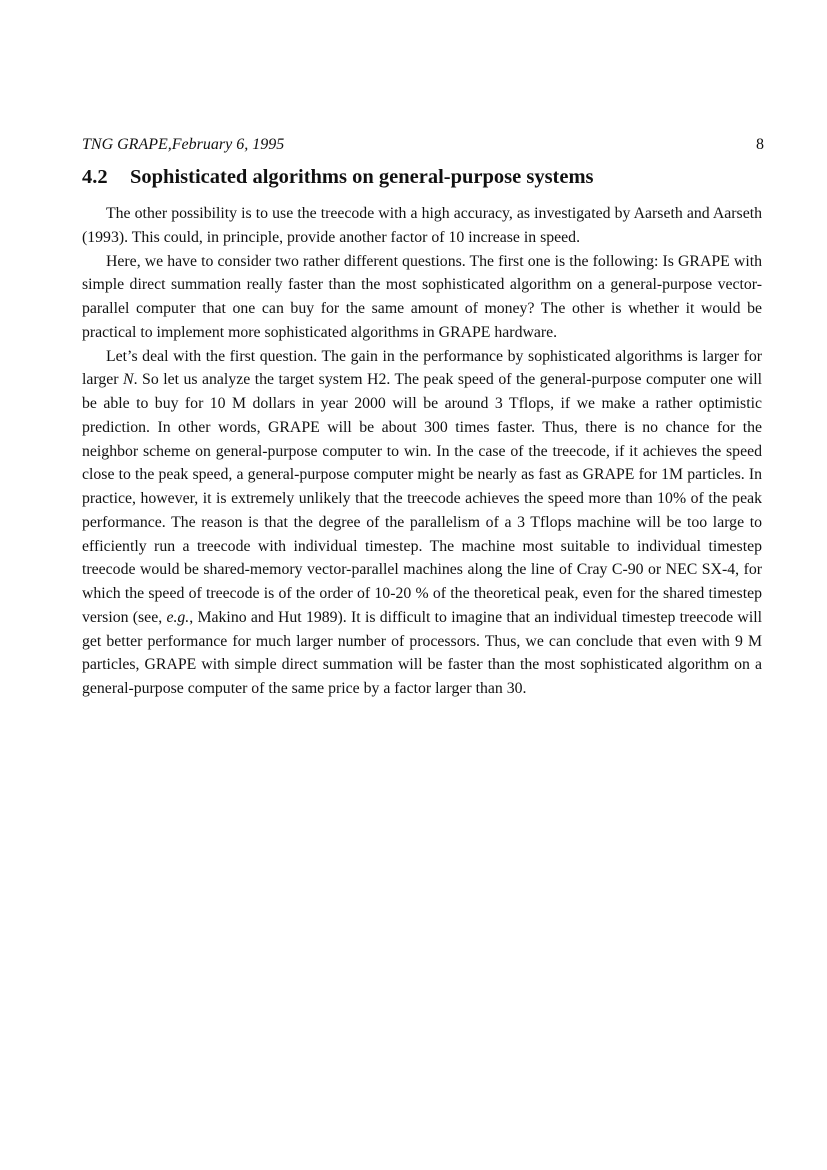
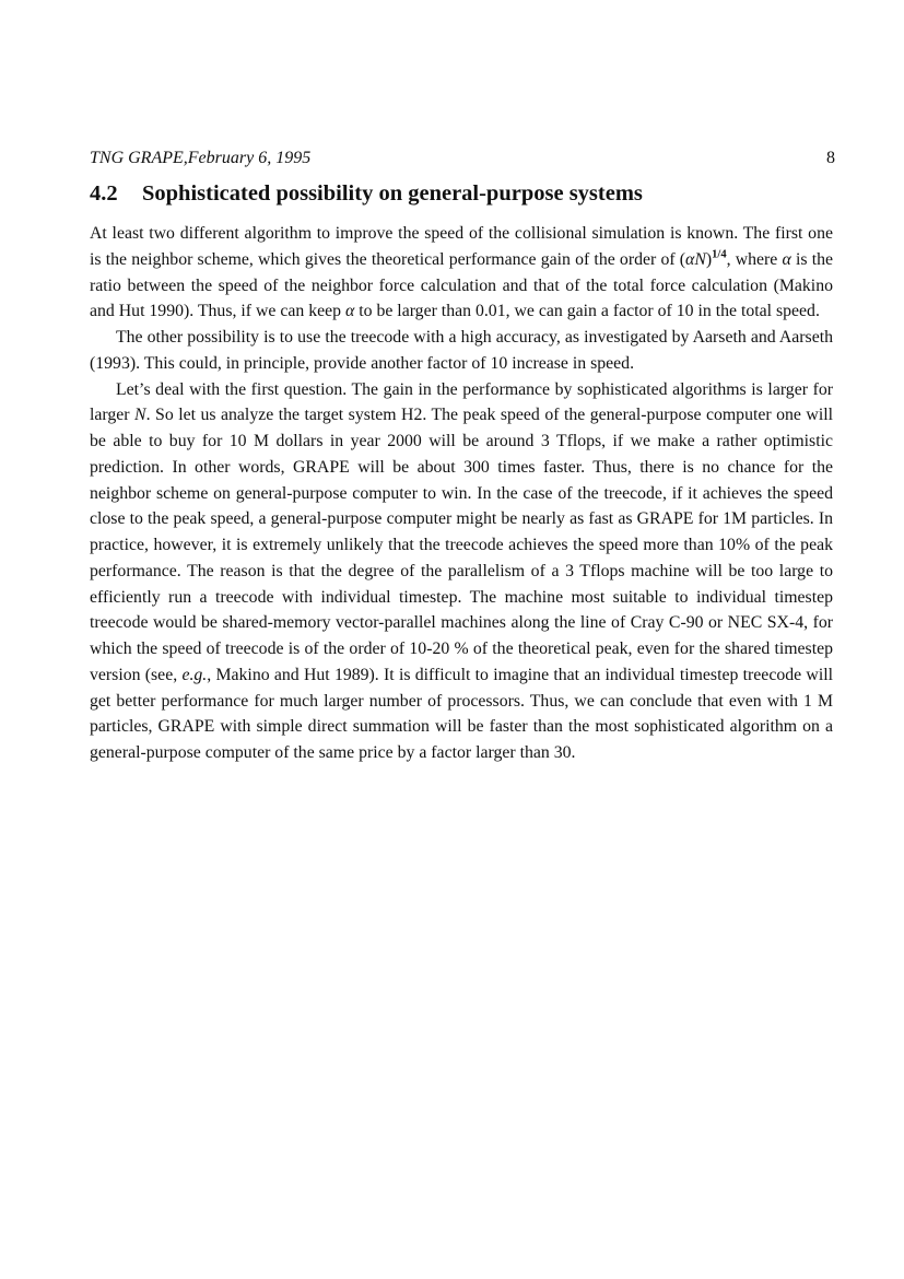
  TNG GRAPE,February 6, 1995
  8
- 4.2 Sophisticated algorithms on general-purpose systems
+ 4.2 Sophisticated possibility on general-purpose systems
+ At least two different algorithm to improve the speed of the collisional simulation is known. The first one is the neighbor scheme, which gives the theoretical performance gain of the order of (αN)1/4, where α is the ratio between the speed of the neighbor force calculation and that of the total force calculation (Makino and Hut 1990). Thus, if we can keep α to be larger than 0.01, we can gain a factor of 10 in the total speed.
  The other possibility is to use the treecode with a high accuracy, as investigated by Aarseth and Aarseth (1993). This could, in principle, provide another factor of 10 increase in speed.
- Here, we have to consider two rather different questions. The first one is the following: Is GRAPE with simple direct summation really faster than the most sophisticated algorithm on a general-purpose vector-parallel computer that one can buy for the same amount of money? The other is whether it would be practical to implement more sophisticated algorithms in GRAPE hardware.
- Let’s deal with the first question. The gain in the performance by sophisticated algorithms is larger for larger N. So let us analyze the target system H2. The peak speed of the general-purpose computer one will be able to buy for 10 M dollars in year 2000 will be around 3 Tflops, if we make a rather optimistic prediction. In other words, GRAPE will be about 300 times faster. Thus, there is no chance for the neighbor scheme on general-purpose computer to win. In the case of the treecode, if it achieves the speed close to the peak speed, a general-purpose computer might be nearly as fast as GRAPE for 1M particles. In practice, however, it is extremely unlikely that the treecode achieves the speed more than 10% of the peak performance. The reason is that the degree of the parallelism of a 3 Tflops machine will be too large to efficiently run a treecode with individual timestep. The machine most suitable to individual timestep treecode would be shared-memory vector-parallel machines along the line of Cray C-90 or NEC SX-4, for which the speed of treecode is of the order of 10-20 % of the theoretical peak, even for the shared timestep version (see, e.g., Makino and Hut 1989). It is difficult to imagine that an individual timestep treecode will get better performance for much larger number of processors. Thus, we can conclude that even with 9 M particles, GRAPE with simple direct summation will be faster than the most sophisticated algorithm on a general-purpose computer of the same price by a factor larger than 30.
+ Let’s deal with the first question. The gain in the performance by sophisticated algorithms is larger for larger N. So let us analyze the target system H2. The peak speed of the general-purpose computer one will be able to buy for 10 M dollars in year 2000 will be around 3 Tflops, if we make a rather optimistic prediction. In other words, GRAPE will be about 300 times faster. Thus, there is no chance for the neighbor scheme on general-purpose computer to win. In the case of the treecode, if it achieves the speed close to the peak speed, a general-purpose computer might be nearly as fast as GRAPE for 1M particles. In practice, however, it is extremely unlikely that the treecode achieves the speed more than 10% of the peak performance. The reason is that the degree of the parallelism of a 3 Tflops machine will be too large to efficiently run a treecode with individual timestep. The machine most suitable to individual timestep treecode would be shared-memory vector-parallel machines along the line of Cray C-90 or NEC SX-4, for which the speed of treecode is of the order of 10-20 % of the theoretical peak, even for the shared timestep version (see, e.g., Makino and Hut 1989). It is difficult to imagine that an individual timestep treecode will get better performance for much larger number of processors. Thus, we can conclude that even with 1 M particles, GRAPE with simple direct summation will be faster than the most sophisticated algorithm on a general-purpose computer of the same price by a factor larger than 30.
